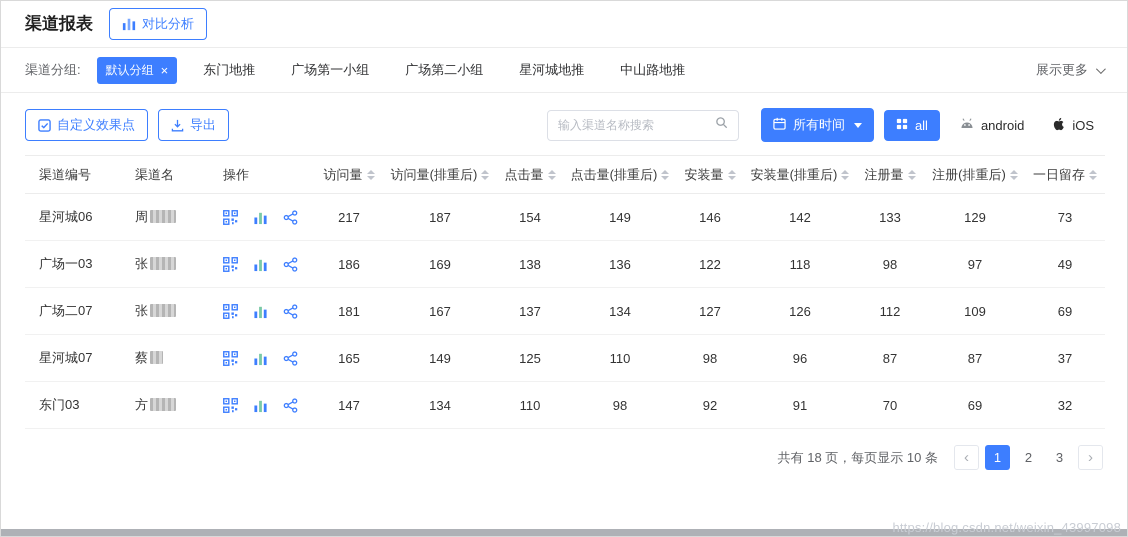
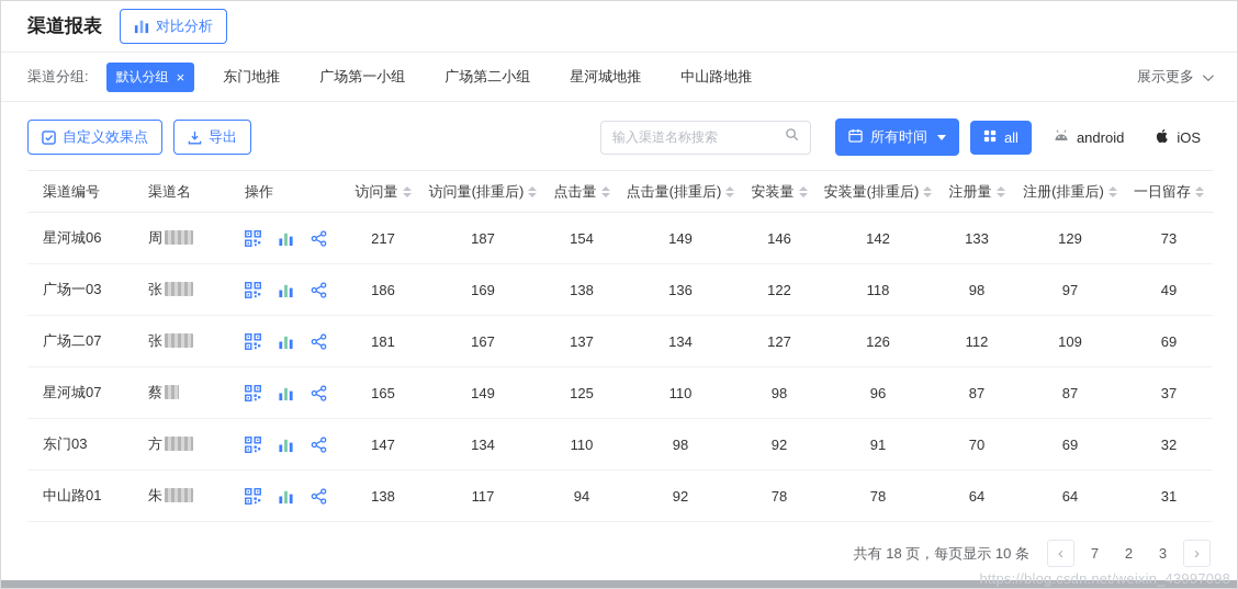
  渠道报表
  对比分析
  渠道分组:
  默认分组
  ×
  东门地推
  广场第一小组
  广场第二小组
  星河城地推
  中山路地推
  展示更多
  自定义效果点
  导出
  输入渠道名称搜索
  所有时间
  all
  android
  iOS
  渠道编号	渠道名	操作	访问量	访问量(排重后)	点击量	点击量(排重后)	安装量	安装量(排重后)	注册量	注册(排重后)	一日留存
  星河城06	周		217	187	154	149	146	142	133	129	73
  广场一03	张		186	169	138	136	122	118	98	97	49
  广场二07	张		181	167	137	134	127	126	112	109	69
  星河城07	蔡		165	149	125	110	98	96	87	87	37
  东门03	方		147	134	110	98	92	91	70	69	32
+ 中山路01	朱		138	117	94	92	78	78	64	64	31
  共有 18 页，每页显示 10 条
  ‹
- 1
+ 7
  2
  3
  ›
  https://blog.csdn.net/weixin_43997098
